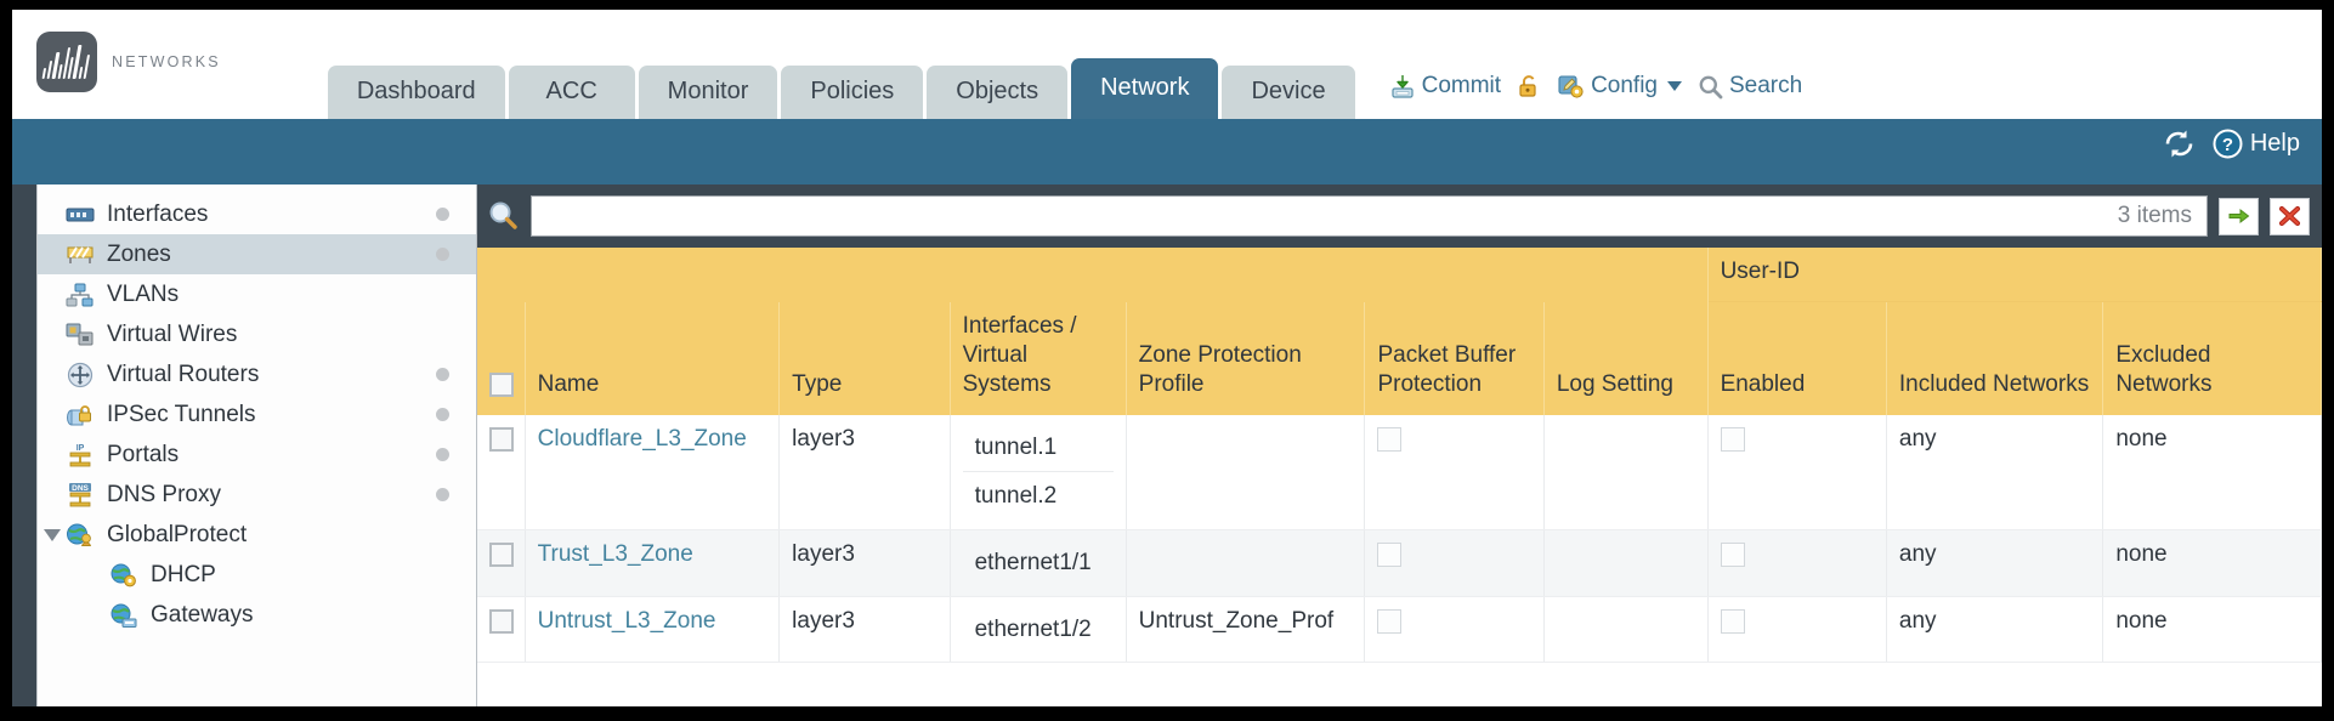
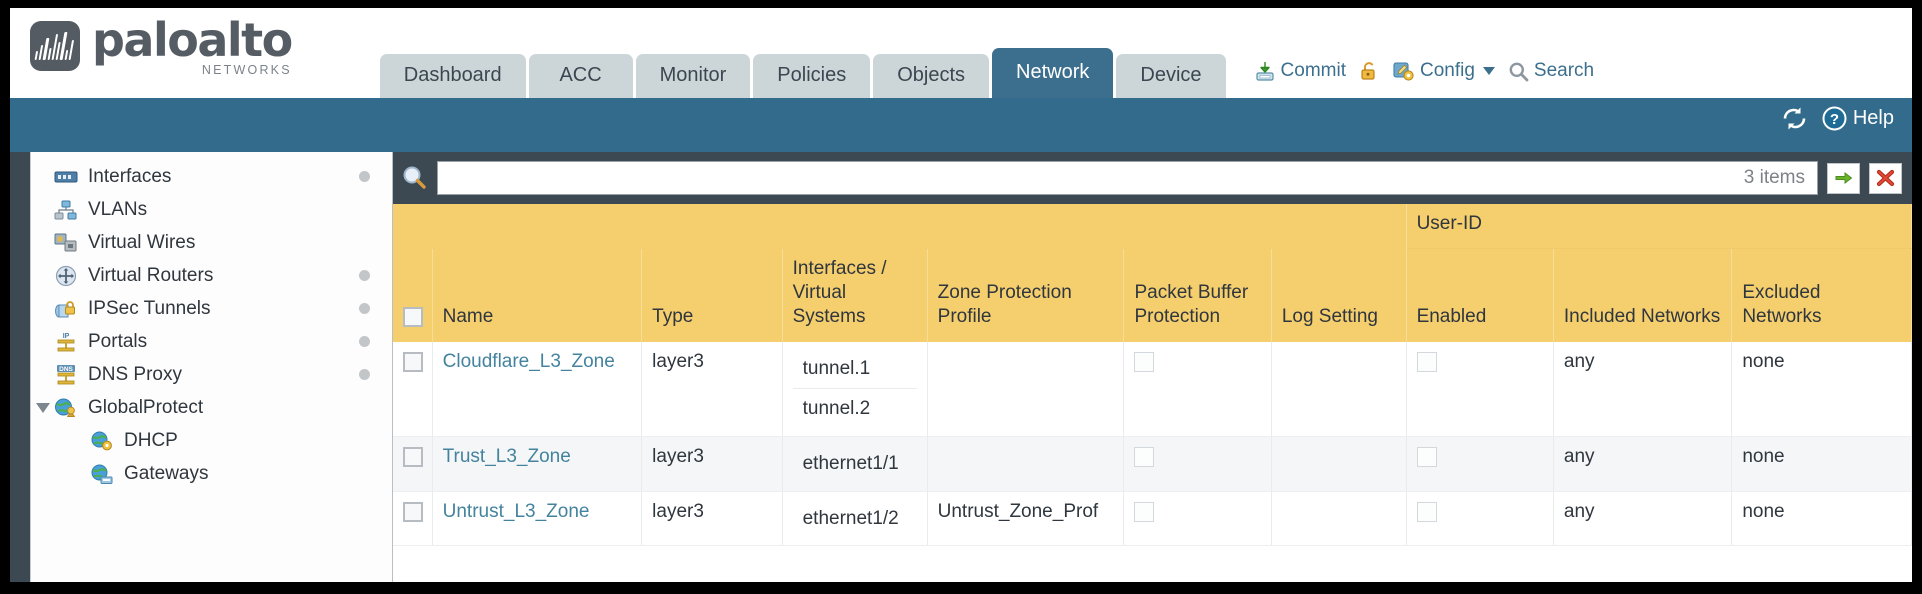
+ paloalto
  NETWORKS
  Dashboard
  ACC
  Monitor
  Policies
  Objects
  Network
  Device
  Commit
  Config
  Search
  ?
  Help
  Interfaces
- Zones
  VLANs
  Virtual Wires
  Virtual Routers
  IPSec Tunnels
  Portals
  DNS Proxy
  GlobalProtect
  DHCP
  Gateways
  3 items
  	User-ID
  	Name	Type	Interfaces / Virtual Systems	Zone Protection Profile	Packet Buffer Protection	Log Setting	Enabled	Included Networks	Excluded Networks
  	Cloudflare_L3_Zone	layer3	tunnel.1 tunnel.2					any	none
  	Trust_L3_Zone	layer3	ethernet1/1					any	none
  	Untrust_L3_Zone	layer3	ethernet1/2	Untrust_Zone_Prof				any	none
